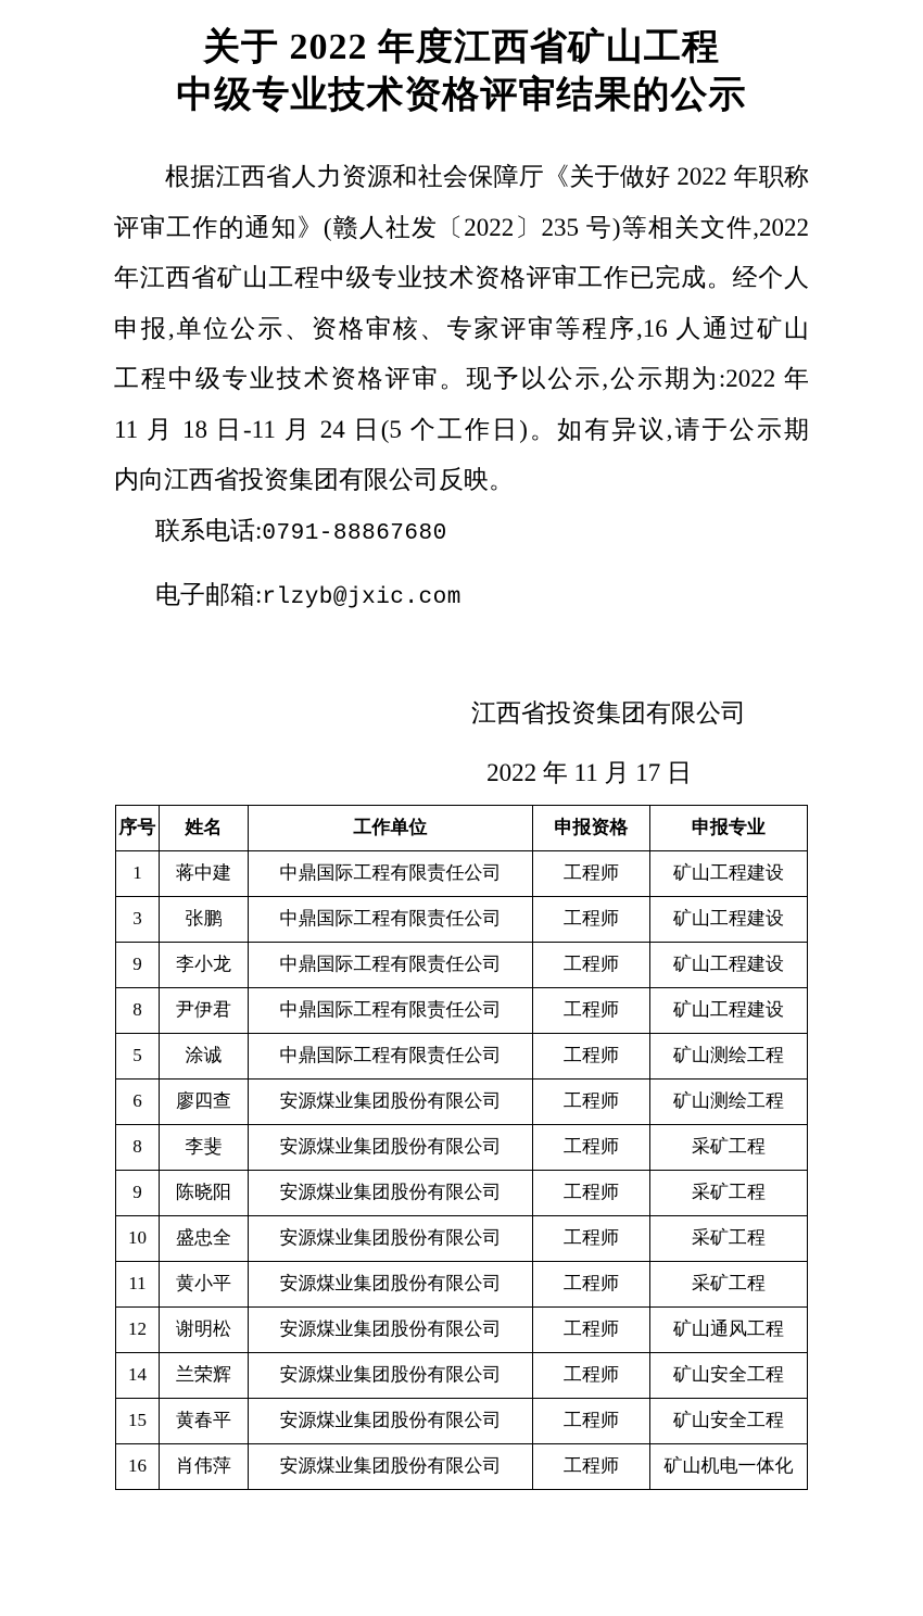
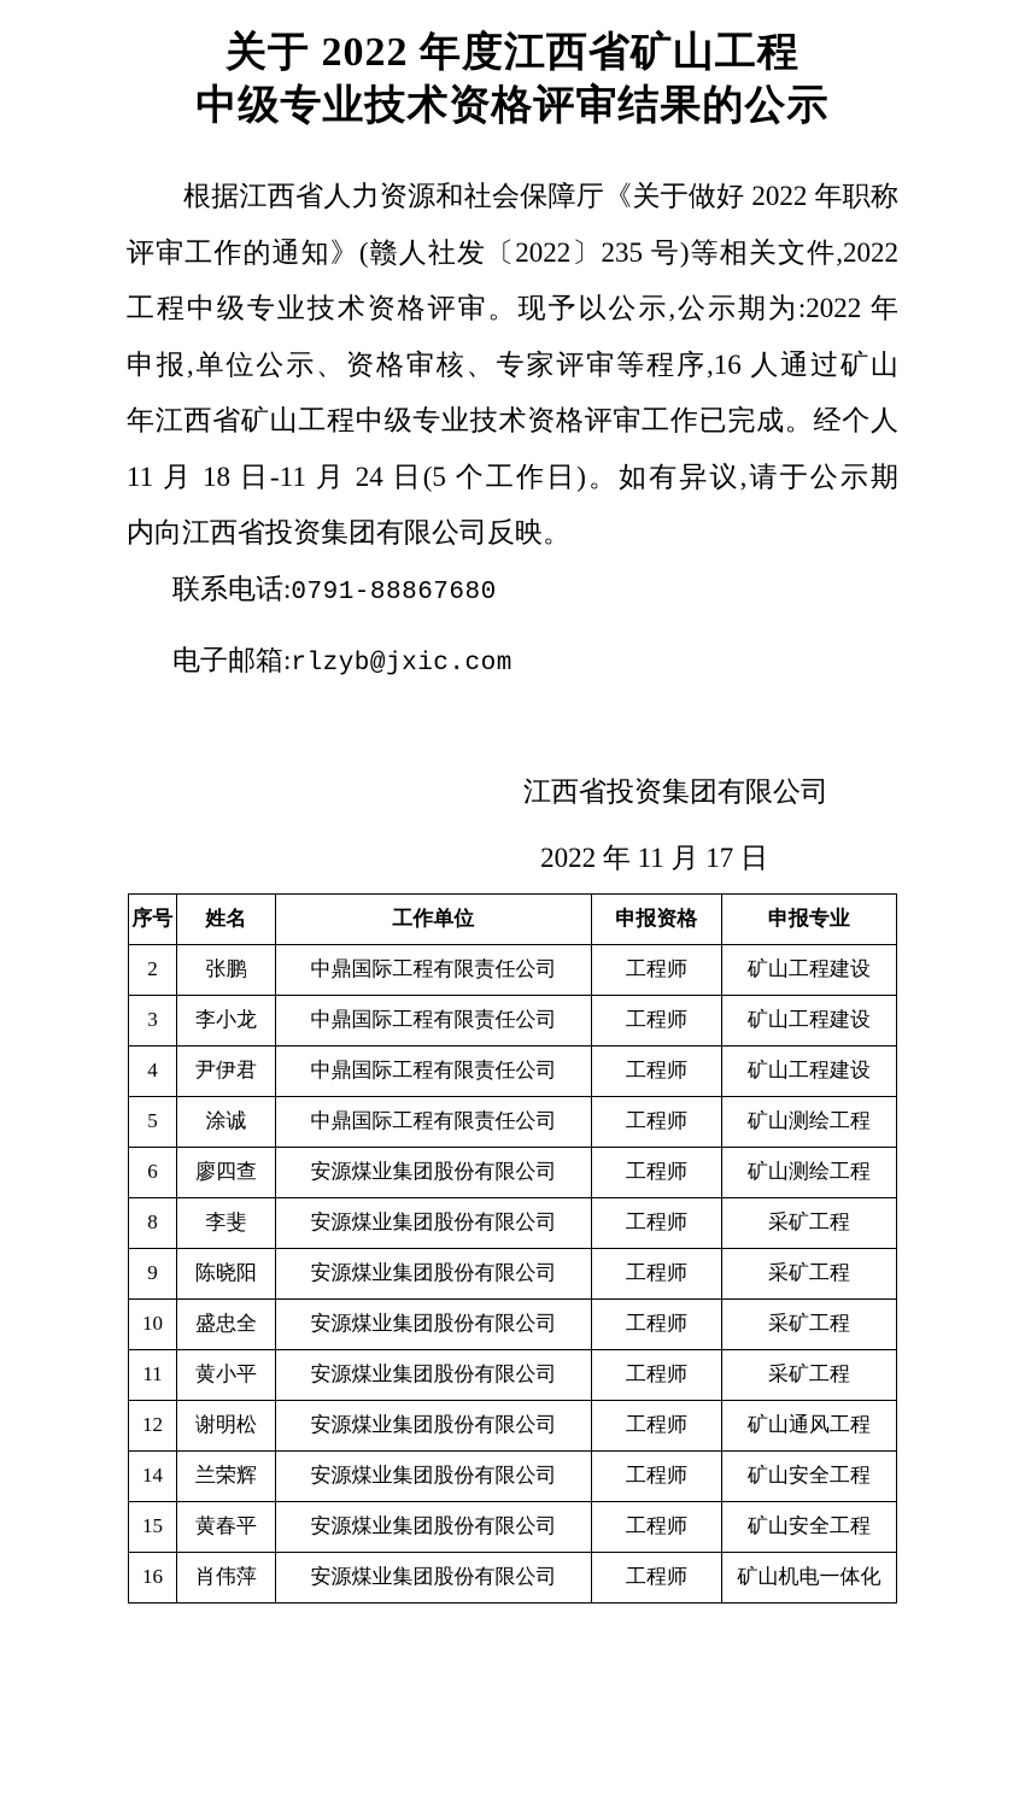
  关于 2022 年度江西省矿山工程
  中级专业技术资格评审结果的公示
  根据江西省人力资源和社会保障厅《关于做好 2022 年职称
  评审工作的通知》(赣人社发〔2022〕235 号)等相关文件,2022
- 年江西省矿山工程中级专业技术资格评审工作已完成。经个人
+ 工程中级专业技术资格评审。现予以公示,公示期为:2022 年
  申报,单位公示、资格审核、专家评审等程序,16 人通过矿山
- 工程中级专业技术资格评审。现予以公示,公示期为:2022 年
+ 年江西省矿山工程中级专业技术资格评审工作已完成。经个人
  11 月 18 日-11 月 24 日(5 个工作日)。如有异议,请于公示期
  内向江西省投资集团有限公司反映。
  联系电话:0791-88867680
  电子邮箱:rlzyb@jxic.com
  江西省投资集团有限公司
  2022 年 11 月 17 日
  序号	姓名	工作单位	申报资格	申报专业
- 1	蒋中建	中鼎国际工程有限责任公司	工程师	矿山工程建设
- 3	张鹏	中鼎国际工程有限责任公司	工程师	矿山工程建设
+ 2	张鹏	中鼎国际工程有限责任公司	工程师	矿山工程建设
- 9	李小龙	中鼎国际工程有限责任公司	工程师	矿山工程建设
+ 3	李小龙	中鼎国际工程有限责任公司	工程师	矿山工程建设
- 8	尹伊君	中鼎国际工程有限责任公司	工程师	矿山工程建设
+ 4	尹伊君	中鼎国际工程有限责任公司	工程师	矿山工程建设
  5	涂诚	中鼎国际工程有限责任公司	工程师	矿山测绘工程
  6	廖四查	安源煤业集团股份有限公司	工程师	矿山测绘工程
  8	李斐	安源煤业集团股份有限公司	工程师	采矿工程
  9	陈晓阳	安源煤业集团股份有限公司	工程师	采矿工程
  10	盛忠全	安源煤业集团股份有限公司	工程师	采矿工程
  11	黄小平	安源煤业集团股份有限公司	工程师	采矿工程
  12	谢明松	安源煤业集团股份有限公司	工程师	矿山通风工程
  14	兰荣辉	安源煤业集团股份有限公司	工程师	矿山安全工程
  15	黄春平	安源煤业集团股份有限公司	工程师	矿山安全工程
  16	肖伟萍	安源煤业集团股份有限公司	工程师	矿山机电一体化
